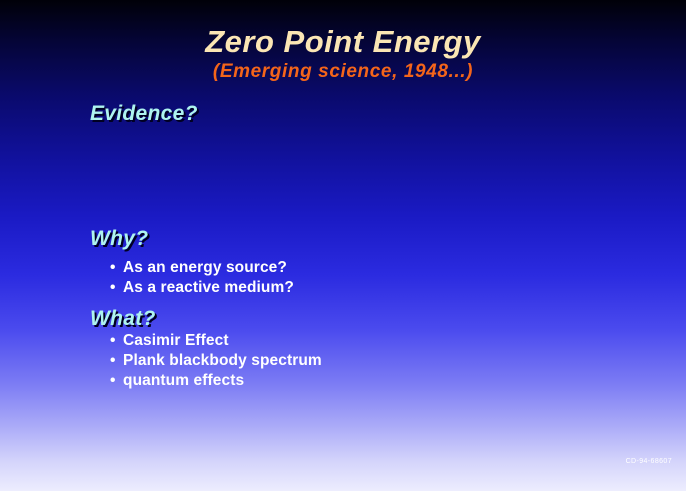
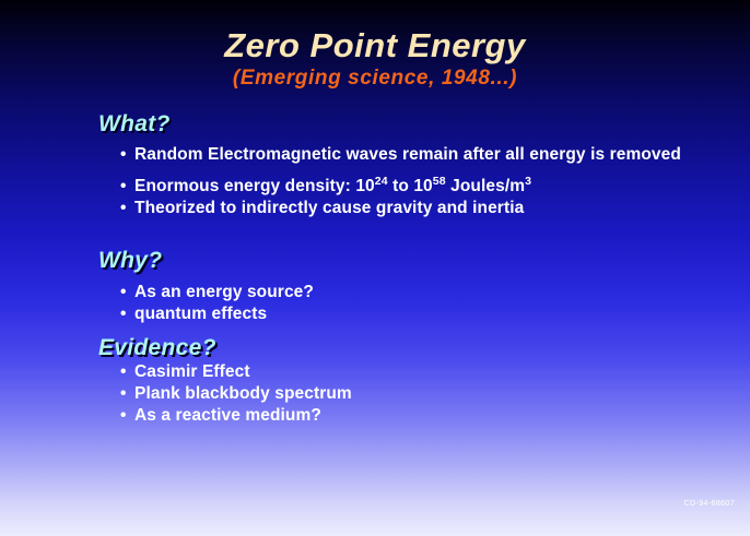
  Zero Point Energy
  (Emerging science, 1948...)
- Evidence?
+ What?
+ Random Electromagnetic waves remain after all energy is removed
+ Enormous energy density: 1024 to 1058 Joules/m3
+ Theorized to indirectly cause gravity and inertia
  Why?
  As an energy source?
- As a reactive medium?
+ quantum effects
- What?
+ Evidence?
  Casimir Effect
  Plank blackbody spectrum
- quantum effects
+ As a reactive medium?
